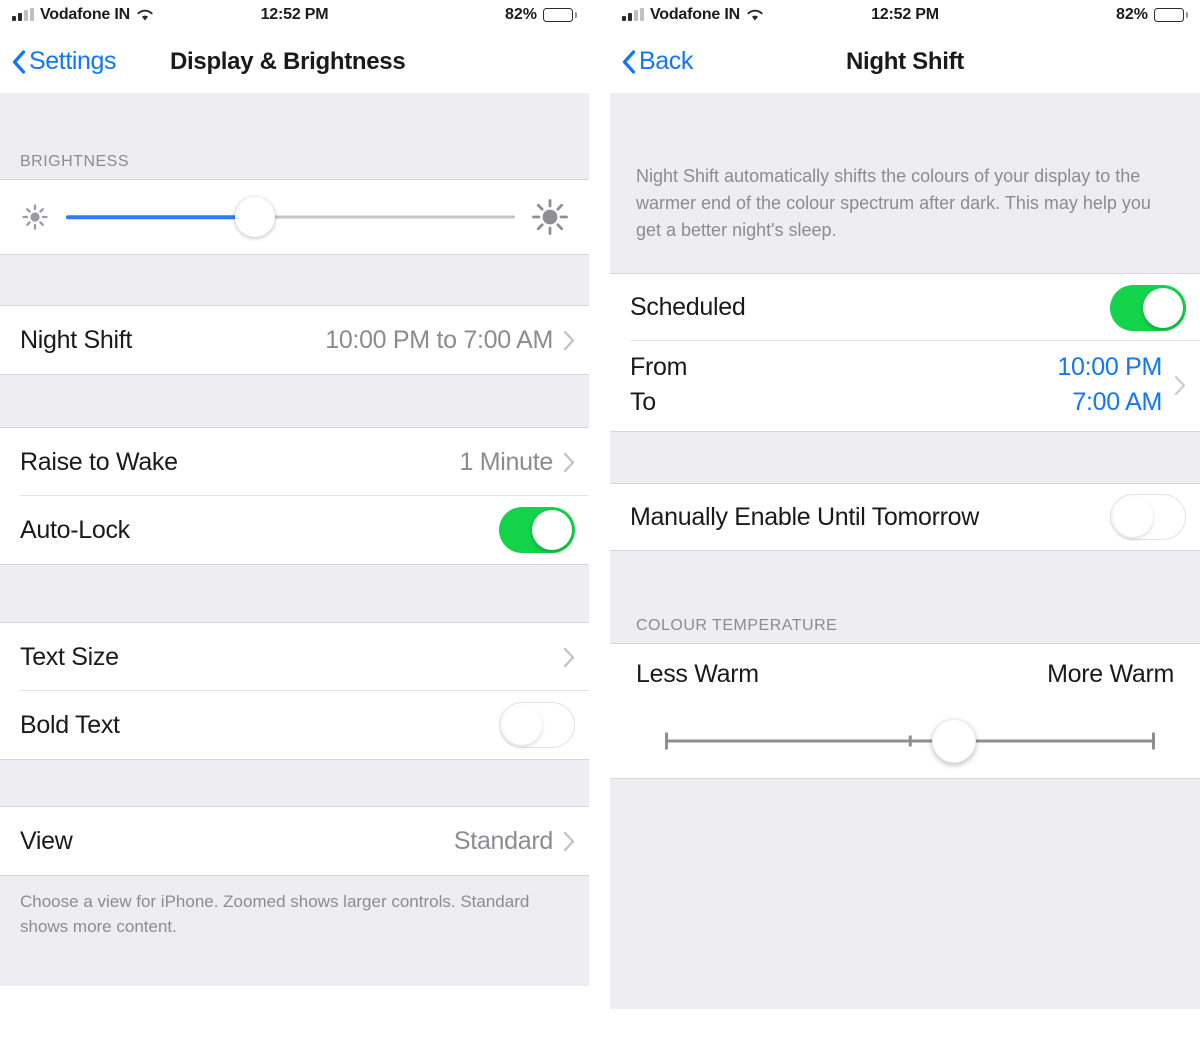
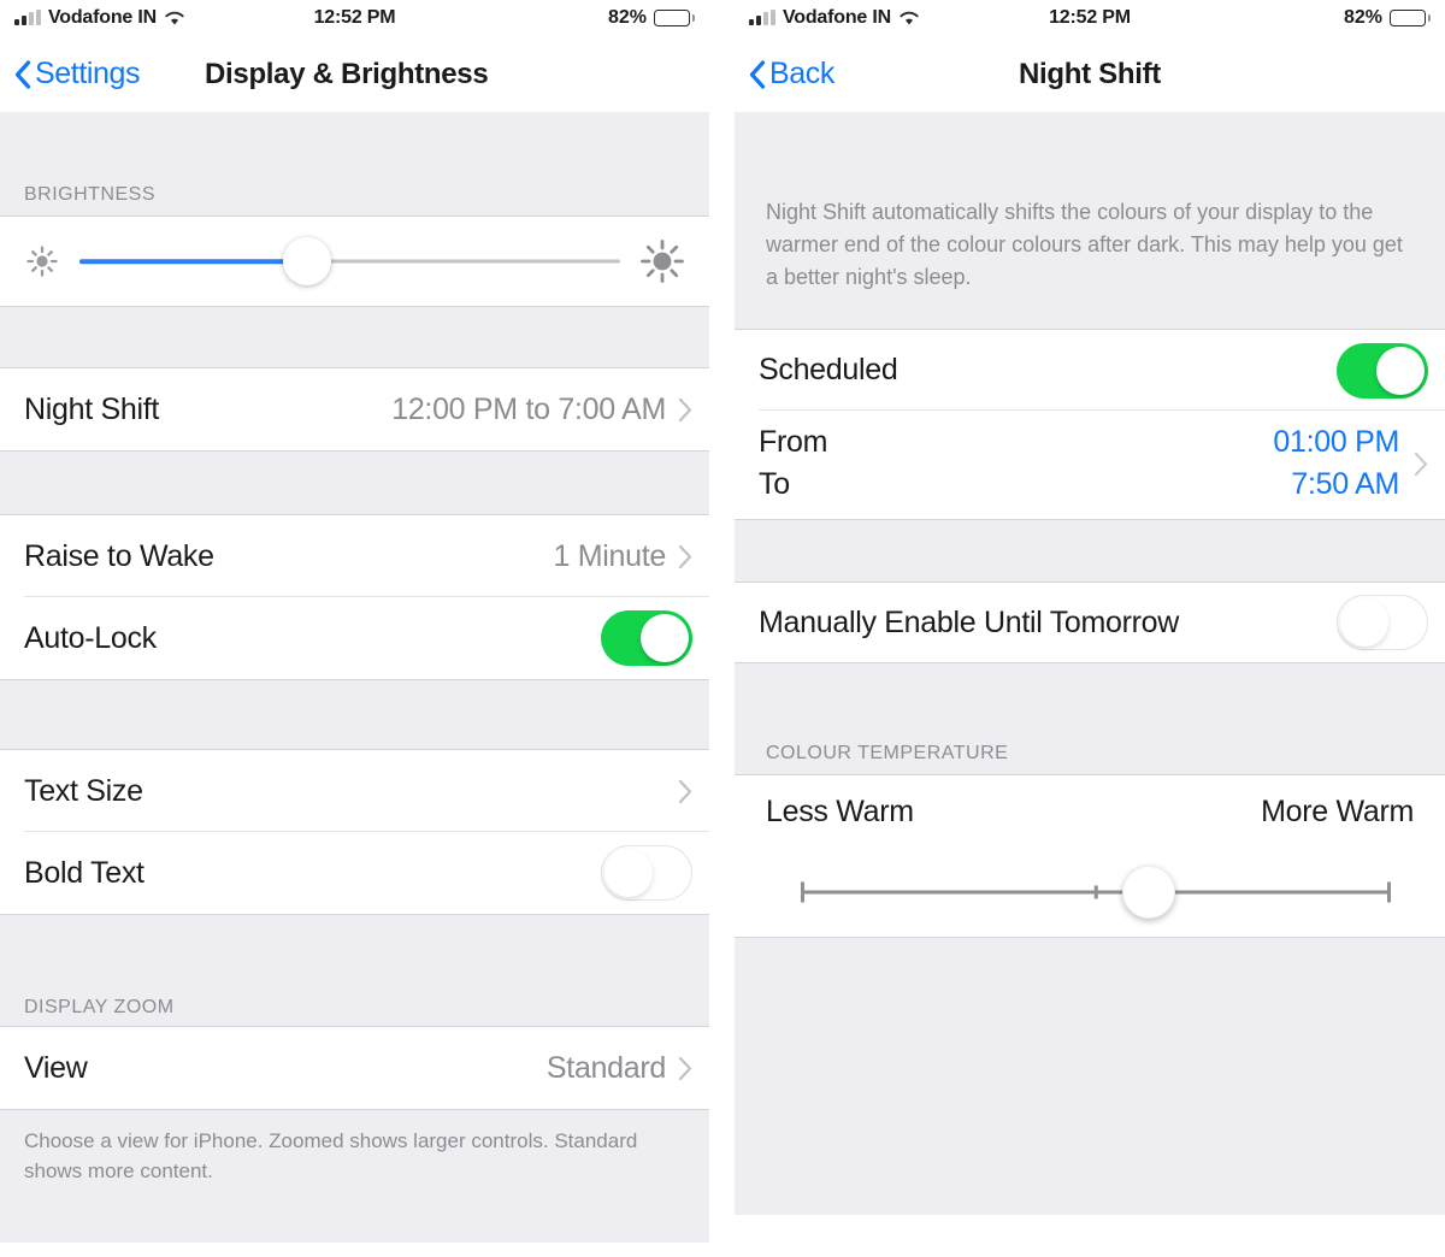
  Vodafone IN
  12:52 PM
  82%
  Settings
  Display & Brightness
  BRIGHTNESS
  Night Shift
- 10:00 PM to 7:00 AM
+ 12:00 PM to 7:00 AM
  Raise to Wake
  1 Minute
  Auto-Lock
  Text Size
  Bold Text
+ DISPLAY ZOOM
  View
  Standard
  Choose a view for iPhone. Zoomed shows larger controls. Standard shows more content.
  Vodafone IN
  12:52 PM
  82%
  Back
  Night Shift
- Night Shift automatically shifts the colours of your display to the warmer end of the colour spectrum after dark. This may help you get a better night's sleep.
+ Night Shift automatically shifts the colours of your display to the warmer end of the colour colours after dark. This may help you get a better night's sleep.
  Scheduled
  From
  To
- 10:00 PM
+ 01:00 PM
- 7:00 AM
+ 7:50 AM
  Manually Enable Until Tomorrow
  COLOUR TEMPERATURE
  Less Warm
  More Warm
